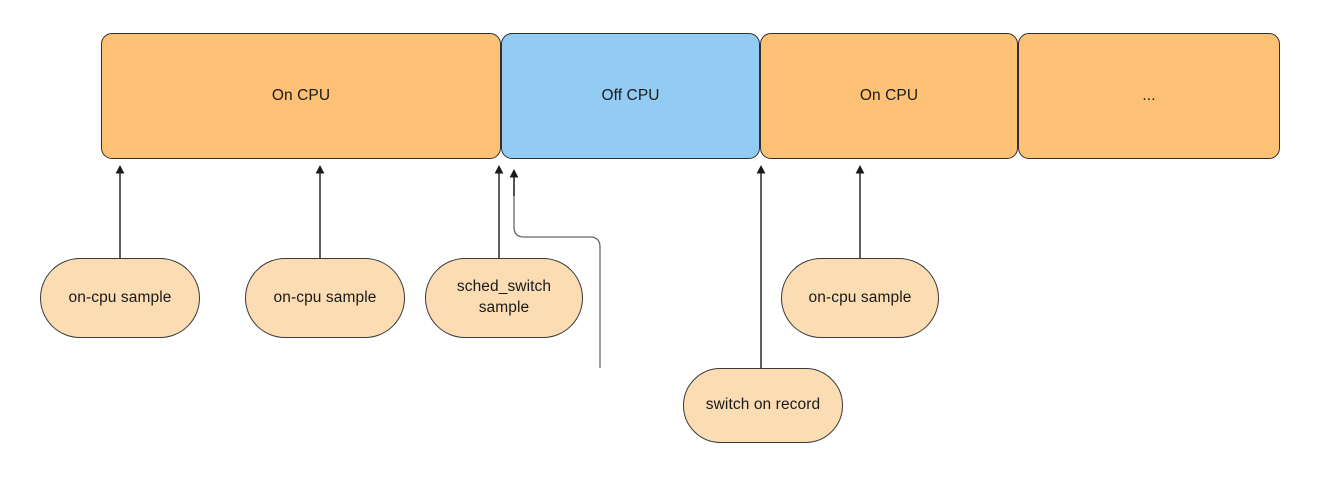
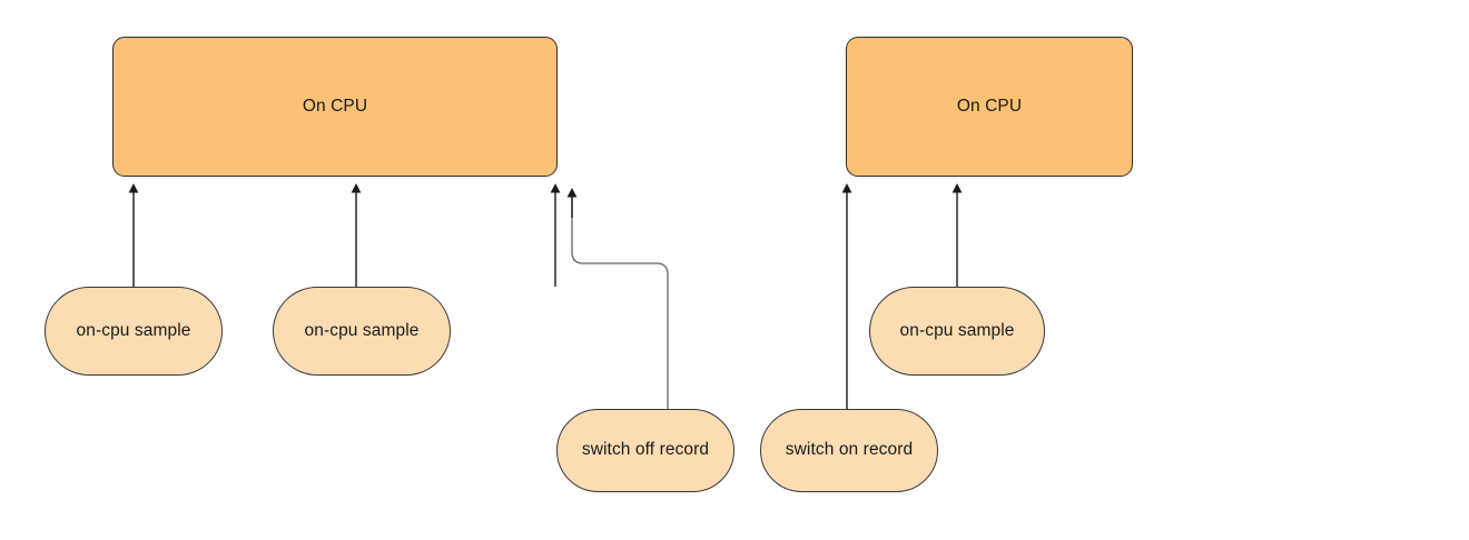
  On CPU
- Off CPU
  On CPU
- ...
  on-cpu sample
  on-cpu sample
- sched_switch
- sample
  on-cpu sample
+ switch off record
  switch on record
